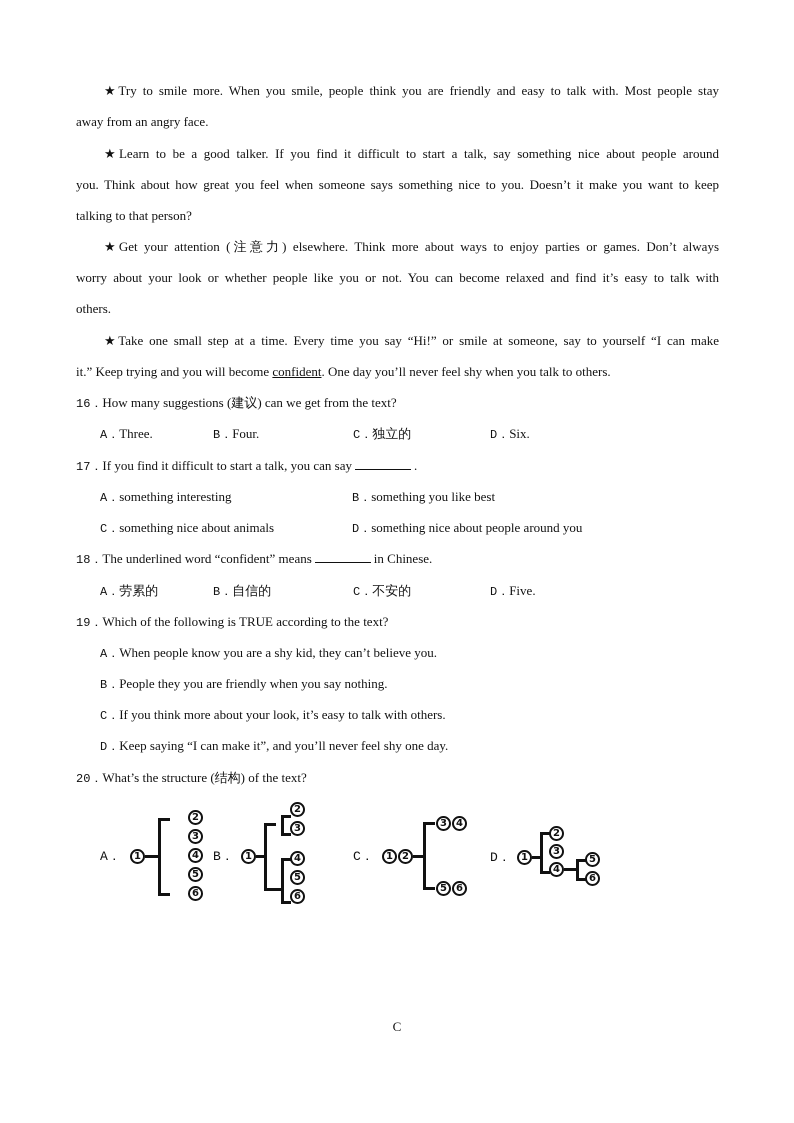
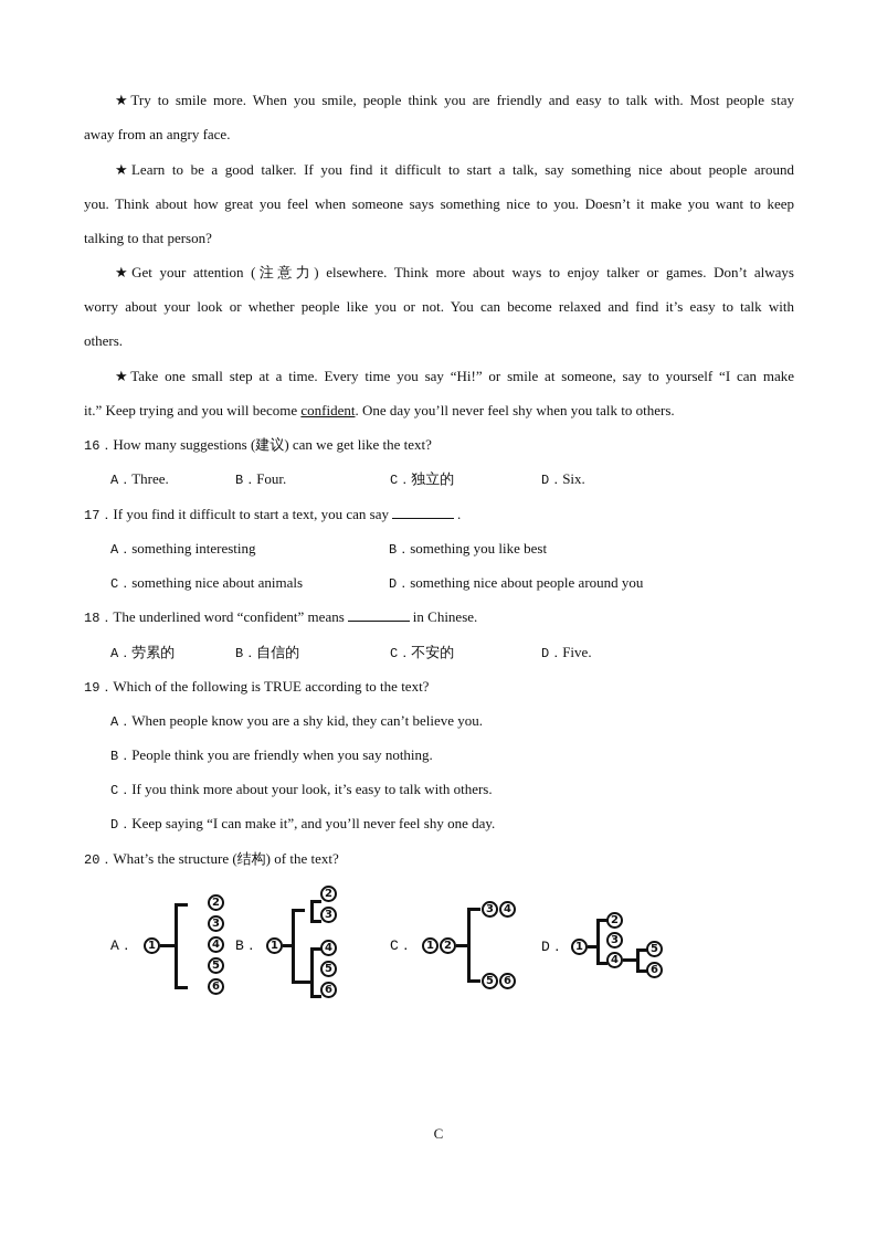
  ★Try to smile more. When you smile, people think you are friendly and easy to talk with. Most people stay
  away from an angry face.
  ★Learn to be a good talker. If you find it difficult to start a talk, say something nice about people around
  you. Think about how great you feel when someone says something nice to you. Doesn’t it make you want to keep
  talking to that person?
- ★Get your attention (注意力) elsewhere. Think more about ways to enjoy parties or games. Don’t always
+ ★Get your attention (注意力) elsewhere. Think more about ways to enjoy talker or games. Don’t always
  worry about your look or whether people like you or not. You can become relaxed and find it’s easy to talk with
  others.
  ★Take one small step at a time. Every time you say “Hi!” or smile at someone, say to yourself “I can make
  it.” Keep trying and you will become confident. One day you’ll never feel shy when you talk to others.
- 16．How many suggestions (建议) can we get from the text?
+ 16．How many suggestions (建议) can we get like the text?
  A．Three.
  B．Four.
  C．独立的
  D．Six.
- 17．If you find it difficult to start a talk, you can say .
+ 17．If you find it difficult to start a text, you can say .
  A．something interesting
  B．something you like best
  C．something nice about animals
  D．something nice about people around you
  18．The underlined word “confident” means in Chinese.
  A．劳累的
  B．自信的
  C．不安的
  D．Five.
  19．Which of the following is TRUE according to the text?
  A．When people know you are a shy kid, they can’t believe you.
- B．People they you are friendly when you say nothing.
+ B．People think you are friendly when you say nothing.
  C．If you think more about your look, it’s easy to talk with others.
  D．Keep saying “I can make it”, and you’ll never feel shy one day.
  20．What’s the structure (结构) of the text?
  A．
  1
  2
  3
  4
  5
  6
  B．
  1
  2
  3
  4
  5
  6
  C．
  1
  2
  3
  4
  5
  6
  D．
  1
  2
  3
  4
  5
  6
  C
